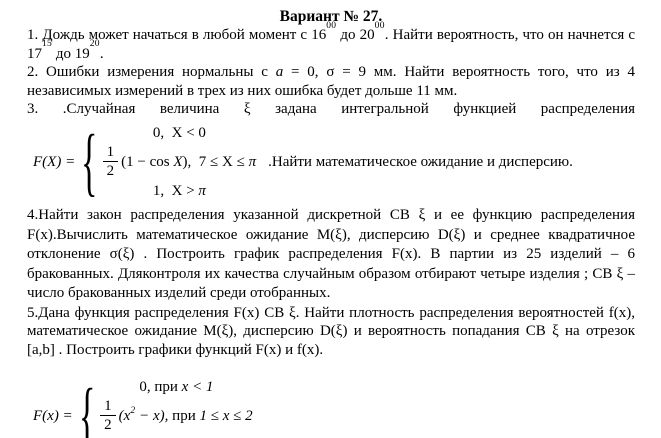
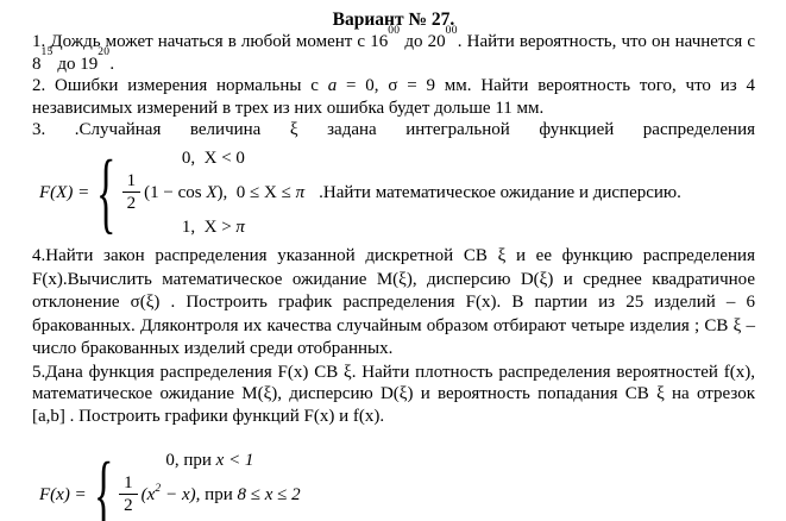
  Вариант № 27.
- 1. Дождь может начаться в любой момент с 1600 до 2000. Найти вероятность, что он начнется с 1715 до 1920.
+ 1. Дождь может начаться в любой момент с 1600 до 2000. Найти вероятность, что он начнется с 815 до 1920.
  2. Ошибки измерения нормальны с a = 0, σ = 9 мм. Найти вероятность того, что из 4 независимых измерений в трех из них ошибка будет дольше 11 мм.
  3. .Случайная величина ξ задана интегральной функцией распределения
  F(X) =
  {
  0, X < 0
  1
  2
  (1 − cos
  X
- ), 7 ≤ X ≤
+ ), 0 ≤ X ≤
  π
  1, X >
  π
  .Найти математическое ожидание и дисперсию.
  4.Найти закон распределения указанной дискретной СВ ξ и ее функцию распределения F(x).Вычислить математическое ожидание M(ξ), дисперсию D(ξ) и среднее квадратичное отклонение σ(ξ) . Построить график распределения F(x). В партии из 25 изделий – 6 бракованных. Дляконтроля их качества случайным образом отбирают четыре изделия ; СВ ξ – число бракованных изделий среди отобранных.
  5.Дана функция распределения F(x) СВ ξ. Найти плотность распределения вероятностей f(x), математическое ожидание M(ξ), дисперсию D(ξ) и вероятность попадания СВ ξ на отрезок [a,b] . Построить графики функций F(x) и f(x).
  F(x) =
  {
  0,
  при
  x < 1
  1
  2
  (x
  2
  − x),
  при
- 1 ≤ x ≤ 2
+ 8 ≤ x ≤ 2
